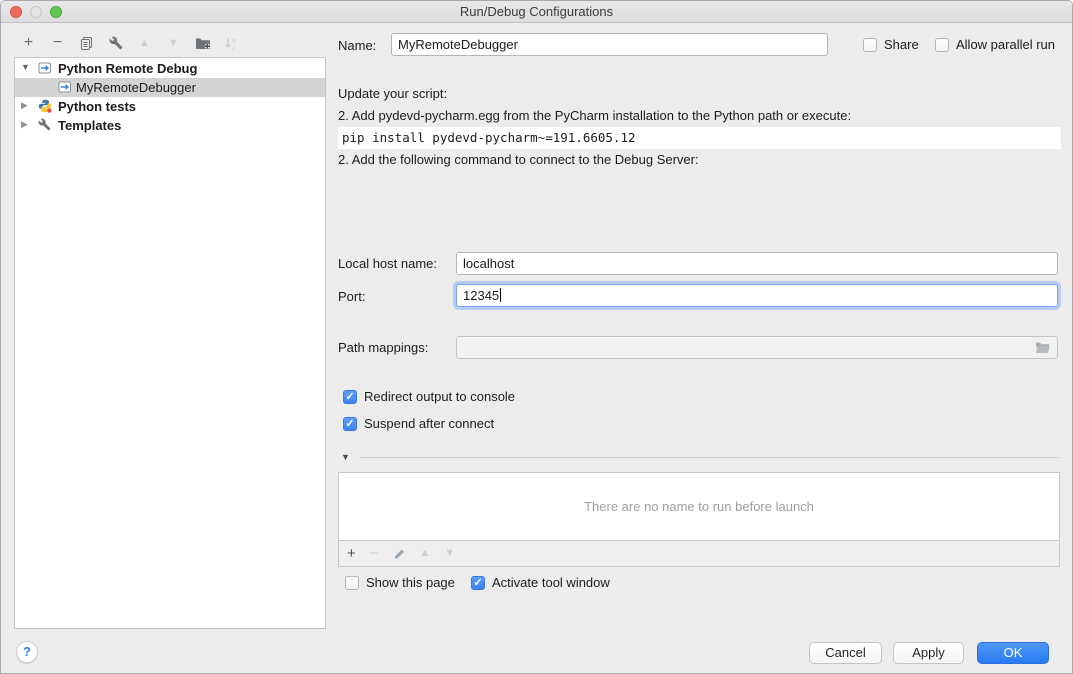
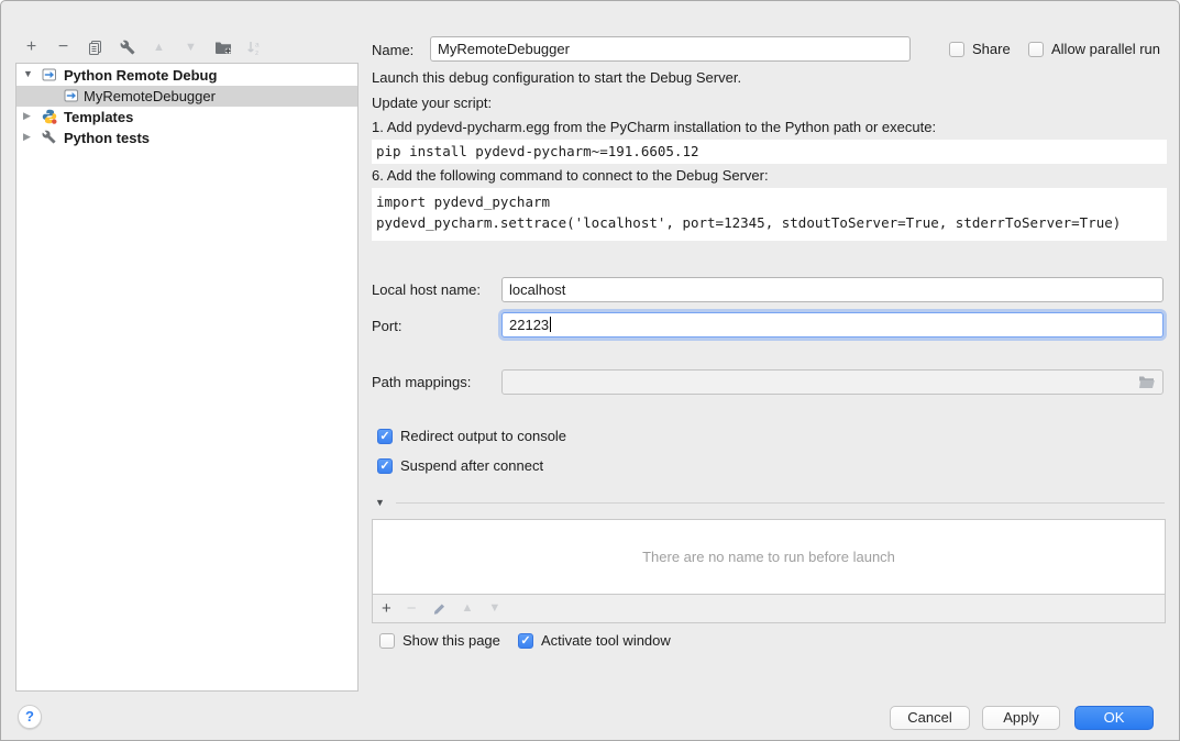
- Run/Debug Configurations
  +
  −
  ▲
  ▼
  ▼
  Python Remote Debug
  MyRemoteDebugger
  ▶
- Python tests
+ Templates
  ▶
- Templates
+ Python tests
  Name:
  MyRemoteDebugger
  Share
  Allow parallel run
+ Launch this debug configuration to start the Debug Server.
  Update your script:
- 2. Add pydevd-pycharm.egg from the PyCharm installation to the Python path or execute:
+ 1. Add pydevd-pycharm.egg from the PyCharm installation to the Python path or execute:
  pip install pydevd-pycharm~=191.6605.12
- 2. Add the following command to connect to the Debug Server:
+ 6. Add the following command to connect to the Debug Server:
+ import pydevd_pycharm
+ pydevd_pycharm.settrace('localhost', port=12345, stdoutToServer=True, stderrToServer=True)
  Local host name:
  localhost
  Port:
- 12345
+ 22123
  Path mappings:
  ✓
  Redirect output to console
  ✓
  Suspend after connect
  ▼
  There are no name to run before launch
  +
  ▲
  ▼
  Show this page
  ✓
  Activate tool window
  ?
  Cancel
  Apply
  OK
